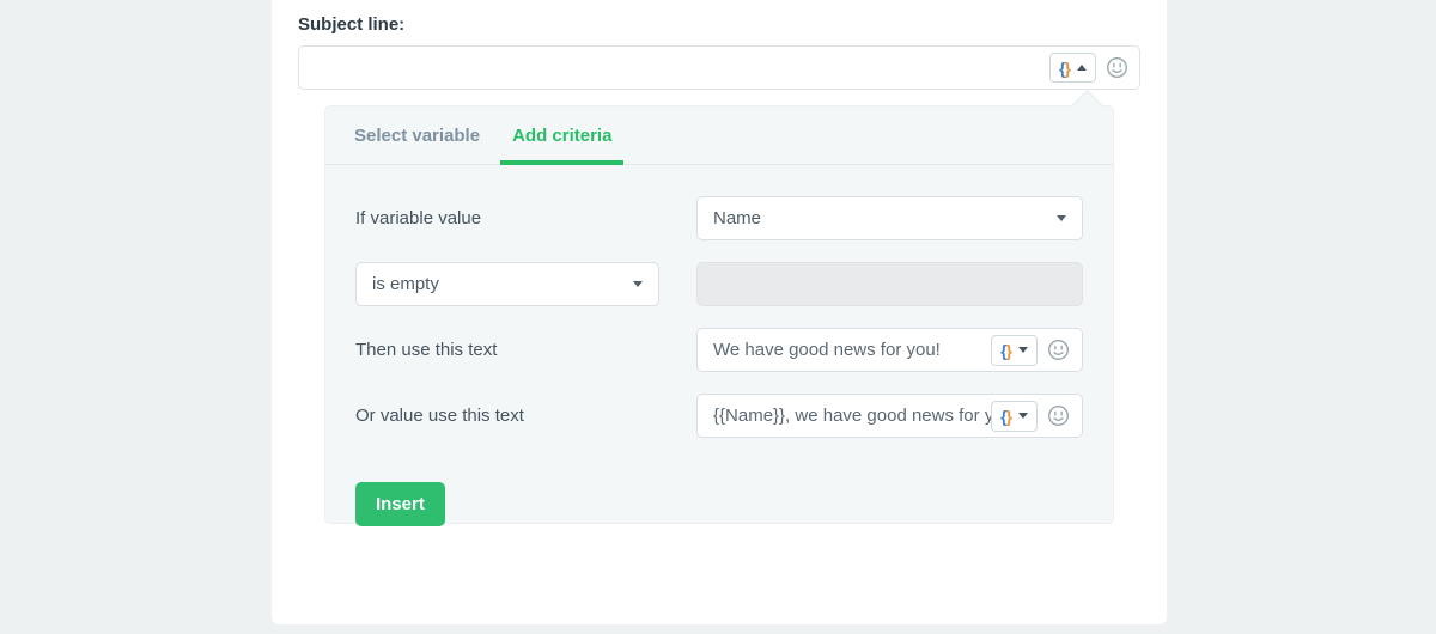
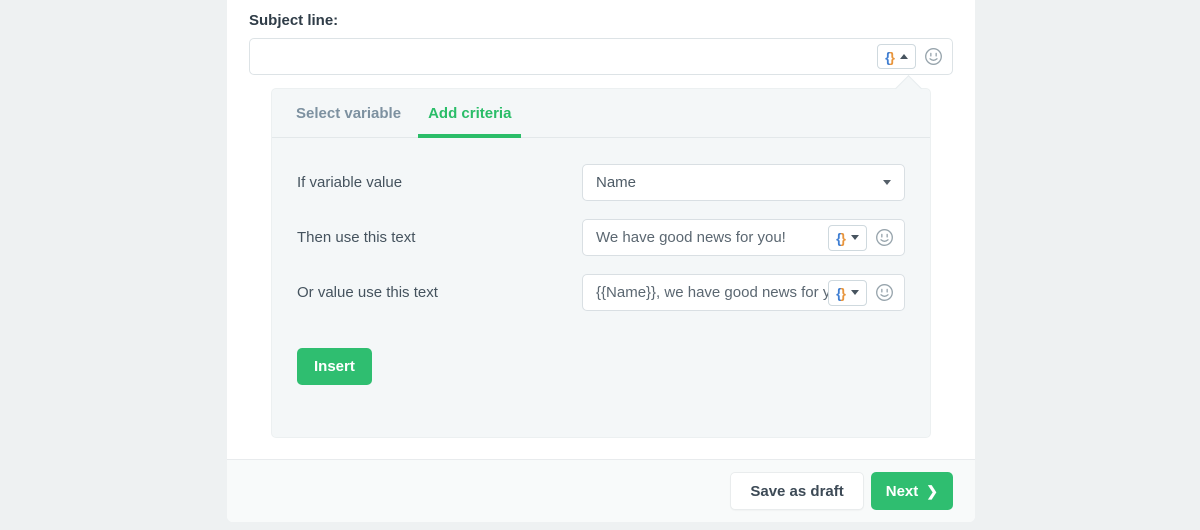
  Subject line:
  {}
  Select variable
  Add criteria
  If variable value
  Name
- is empty
  Then use this text
  We have good news for you!
  {}
  Or value use this text
  {{Name}}, we have good news for y
  {}
  Insert
+ Save as draft
+ Next
+ ❯
